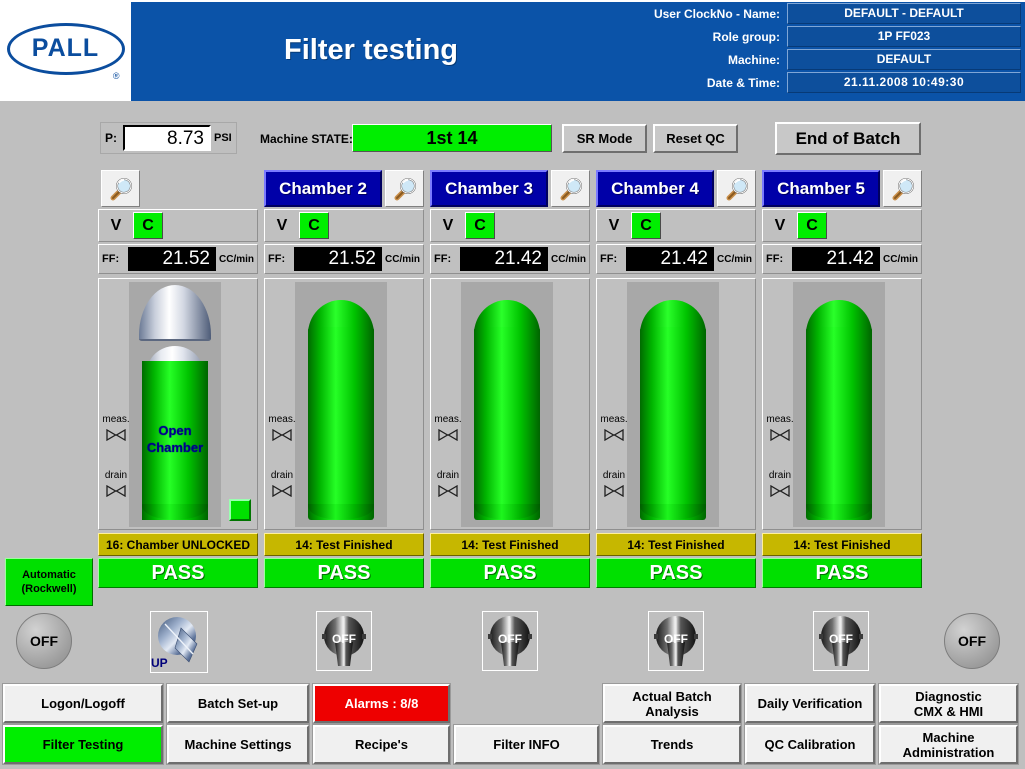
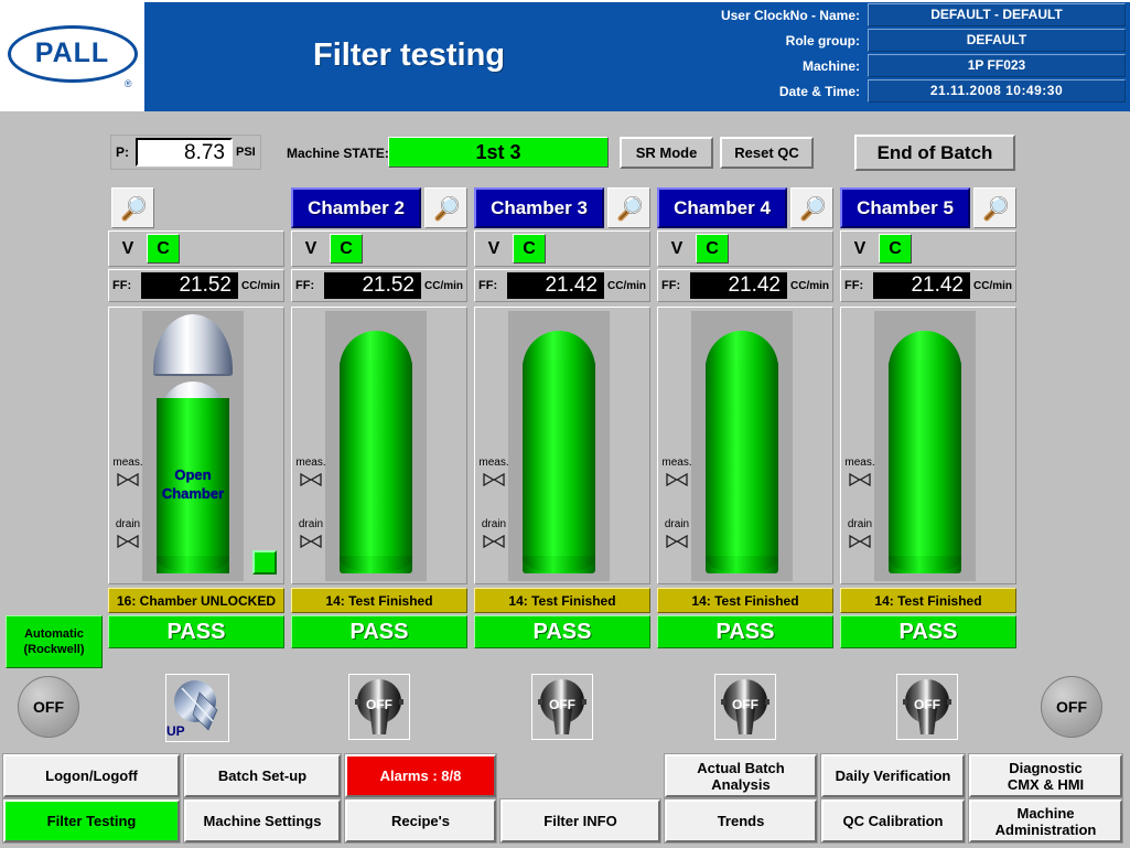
  PALL
  ®
  Filter testing
  User ClockNo - Name:
  DEFAULT - DEFAULT
  Role group:
- 1P FF023
+ DEFAULT
  Machine:
- DEFAULT
+ 1P FF023
  Date & Time:
  21.11.2008 10:49:30
  P:
  8.73
  PSI
  Machine STATE:
- 1st 14
+ 1st 3
  SR Mode
  Reset QC
  End of Batch
  V
  C
  FF:
  21.52
  CC/min
  meas
  drain
  Open
  Chamber
  16: Chamber UNLOCKED
  PASS
  Chamber 2
  V
  C
  FF:
  21.52
  CC/min
  meas
  drain
  14: Test Finished
  PASS
  Chamber 3
  V
  C
  FF:
  21.42
  CC/min
  meas
  drain
  14: Test Finished
  PASS
  Chamber 4
  V
  C
  FF:
  21.42
  CC/min
  meas
  drain
  14: Test Finished
  PASS
  Chamber 5
  V
  C
  FF:
  21.42
  CC/min
  meas
  drain
  14: Test Finished
  PASS
  Automatic
  (Rockwell)
  OFF
  UP
  OFF
  OFF
  OFF
  OFF
  OFF
  Logon/Logoff
  Batch Set-up
  Alarms : 8/8
  Actual Batch
  Analysis
  Daily Verification
  Diagnostic
  CMX & HMI
  Filter Testing
  Machine Settings
  Recipe's
  Filter INFO
  Trends
  QC Calibration
  Machine
  Administration
